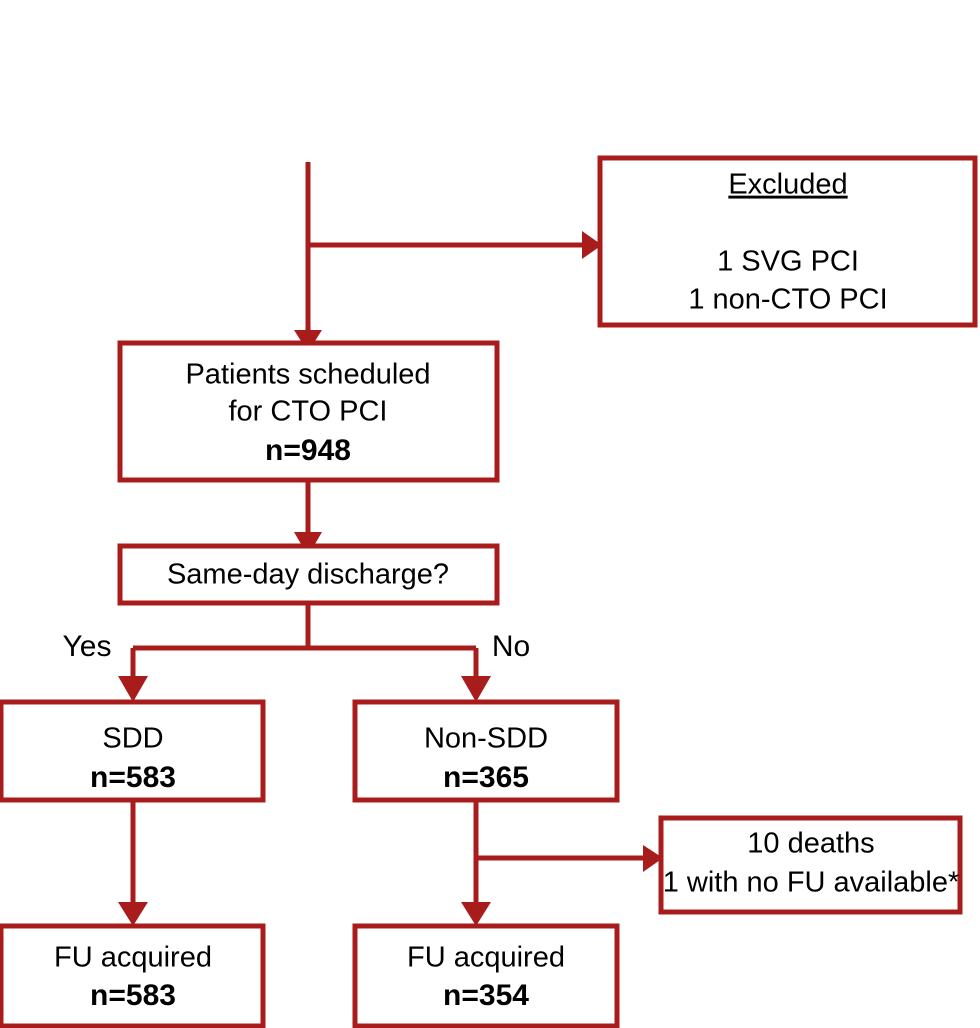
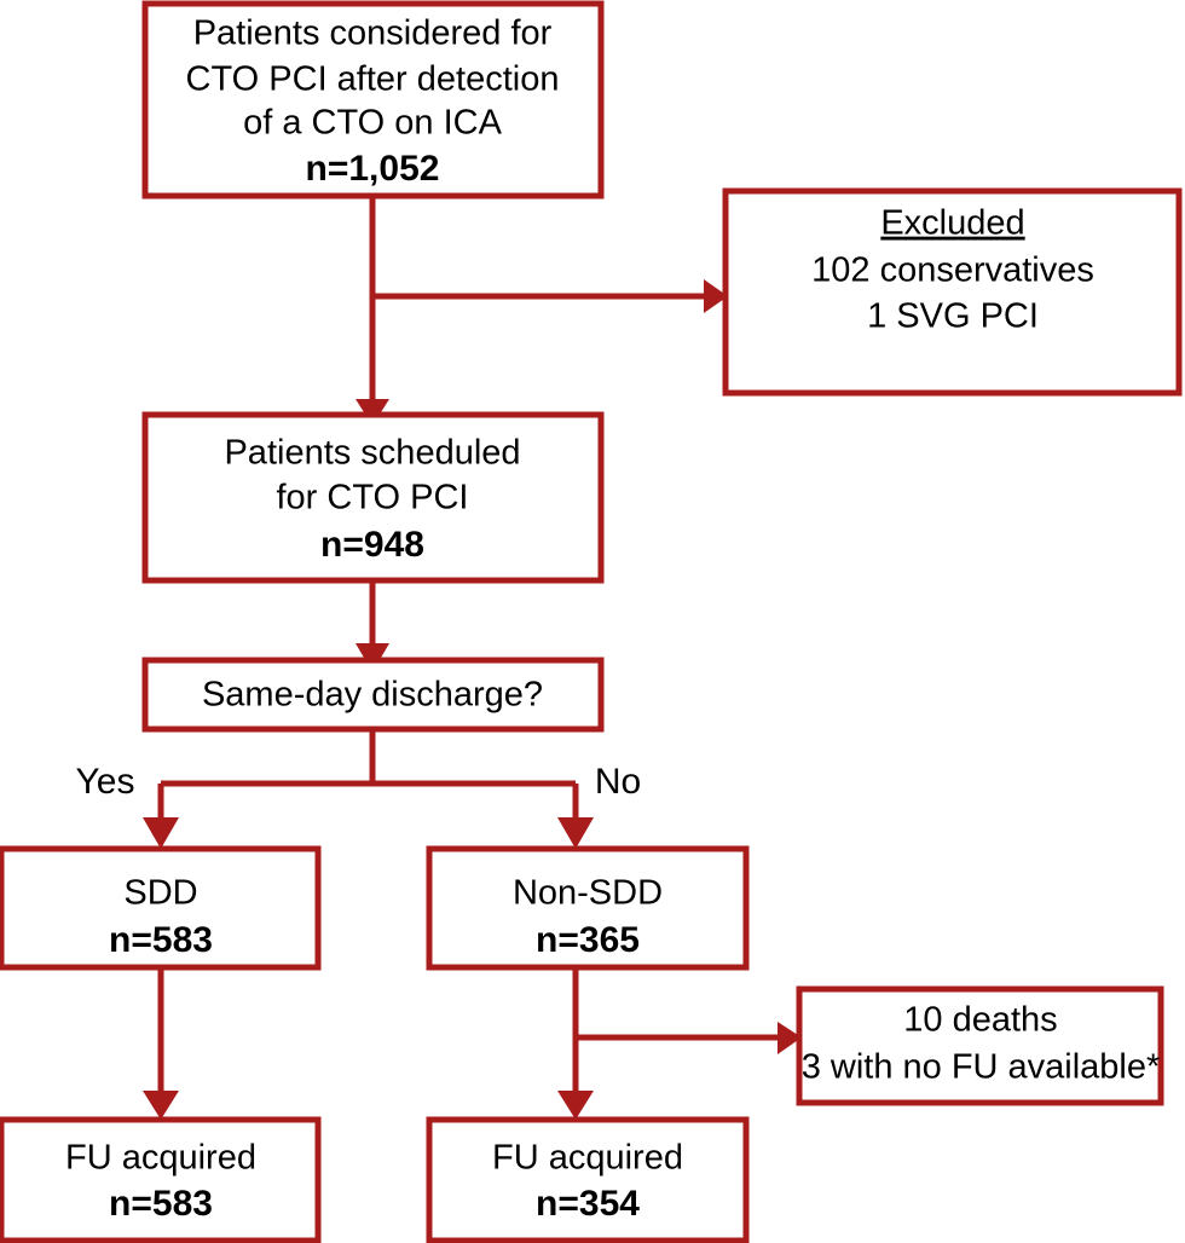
+ Patients considered for
+ CTO PCI after detection
+ of a CTO on ICA
+ n=1,052
  Excluded
+ 102 conservatives
  1 SVG PCI
- 1 non-CTO PCI
  Patients scheduled
  for CTO PCI
  n=948
  Same-day discharge?
  Yes
  No
  SDD
  n=583
  Non-SDD
  n=365
  10 deaths
- 1 with no FU available*
+ 3 with no FU available*
  FU acquired
  n=583
  FU acquired
  n=354
